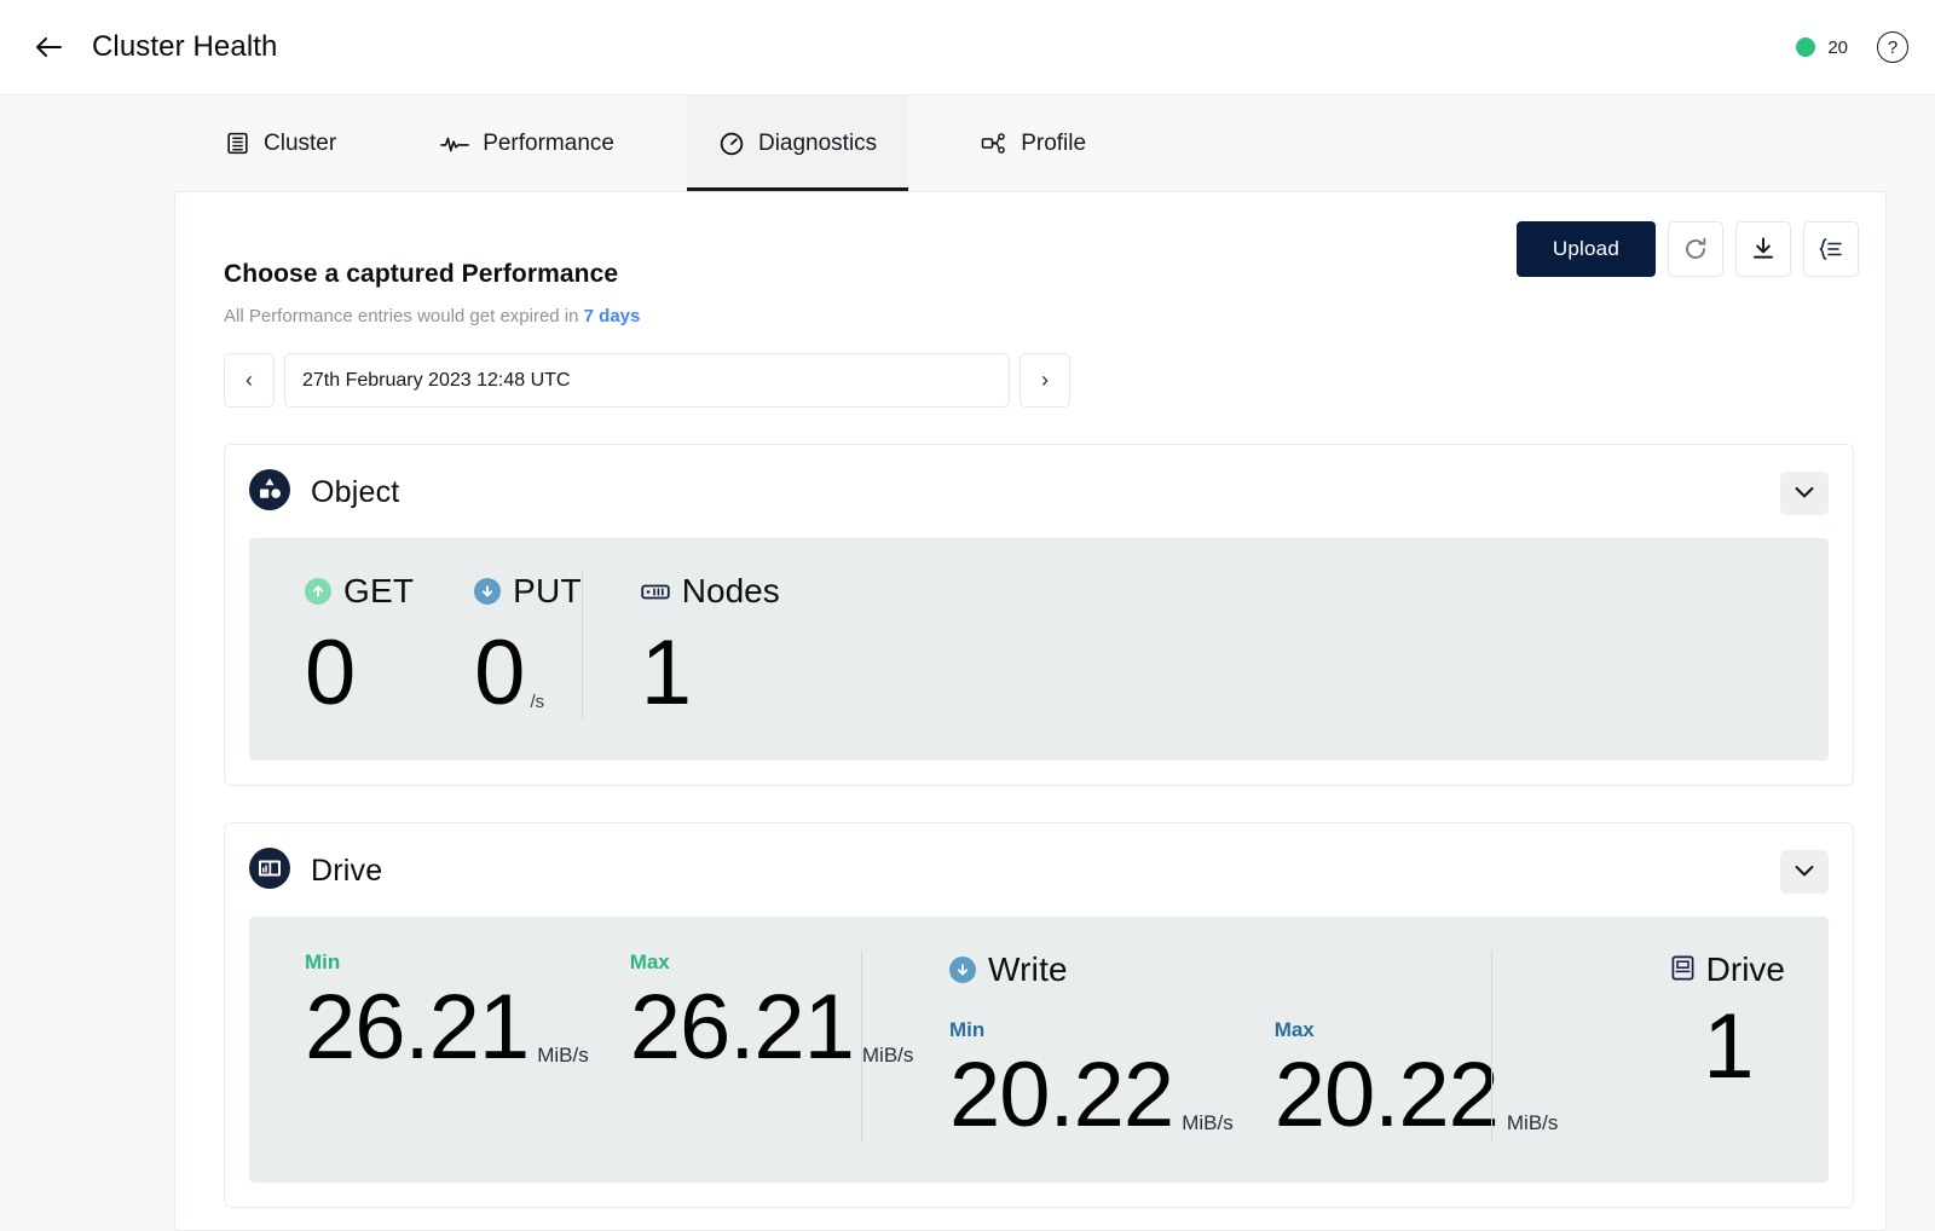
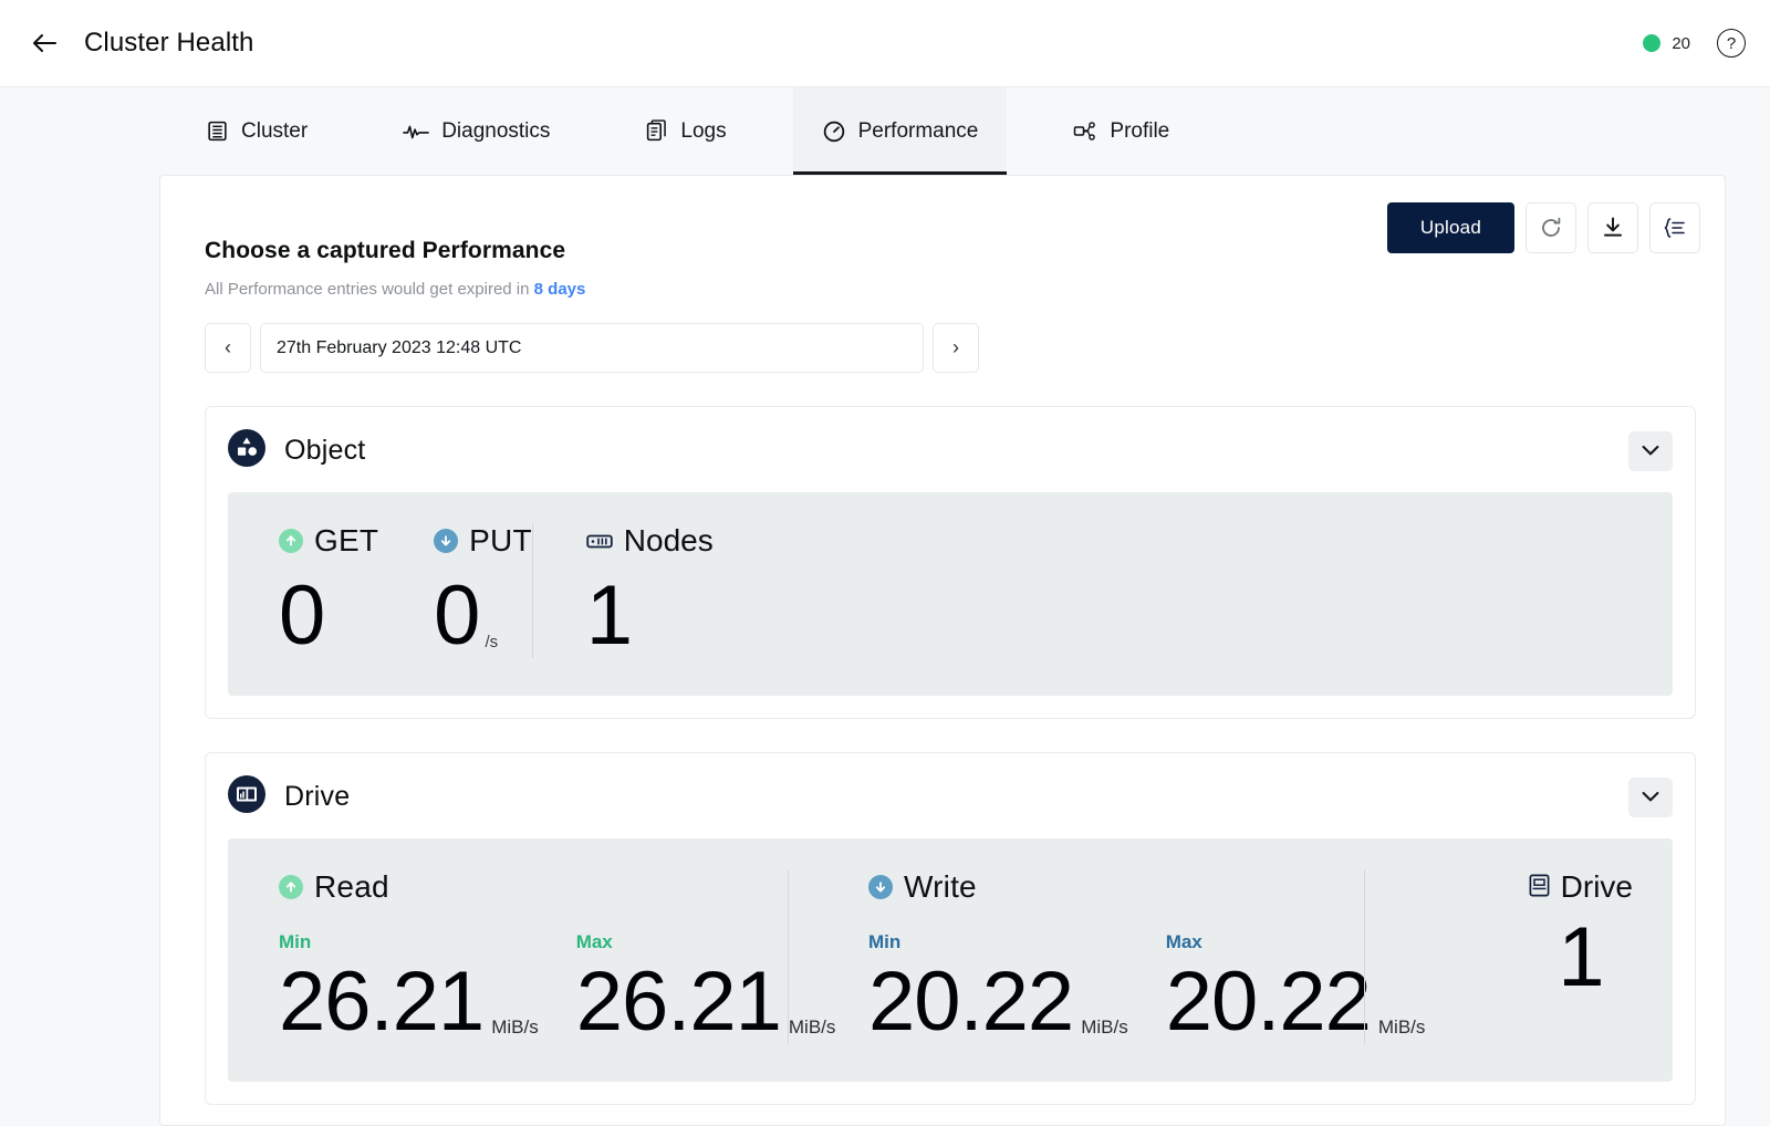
  Cluster Health
  20
  ?
  Cluster
- Performance
+ Diagnostics
+ Logs
- Diagnostics
+ Performance
  Profile
  Upload
  Choose a captured Performance
- All Performance entries would get expired in 7 days
+ All Performance entries would get expired in 8 days
  ‹
  27th February 2023 12:48 UTC
  ›
  Object
  GET
  0
  PUT
  0
  /s
  Nodes
  1
  Drive
+ Read
  Min
  26.21
  MiB/s
  Max
  26.21
  MiB/s
  Write
  Min
  20.22
  MiB/s
  Max
  20.22
  MiB/s
  Drive
  1
